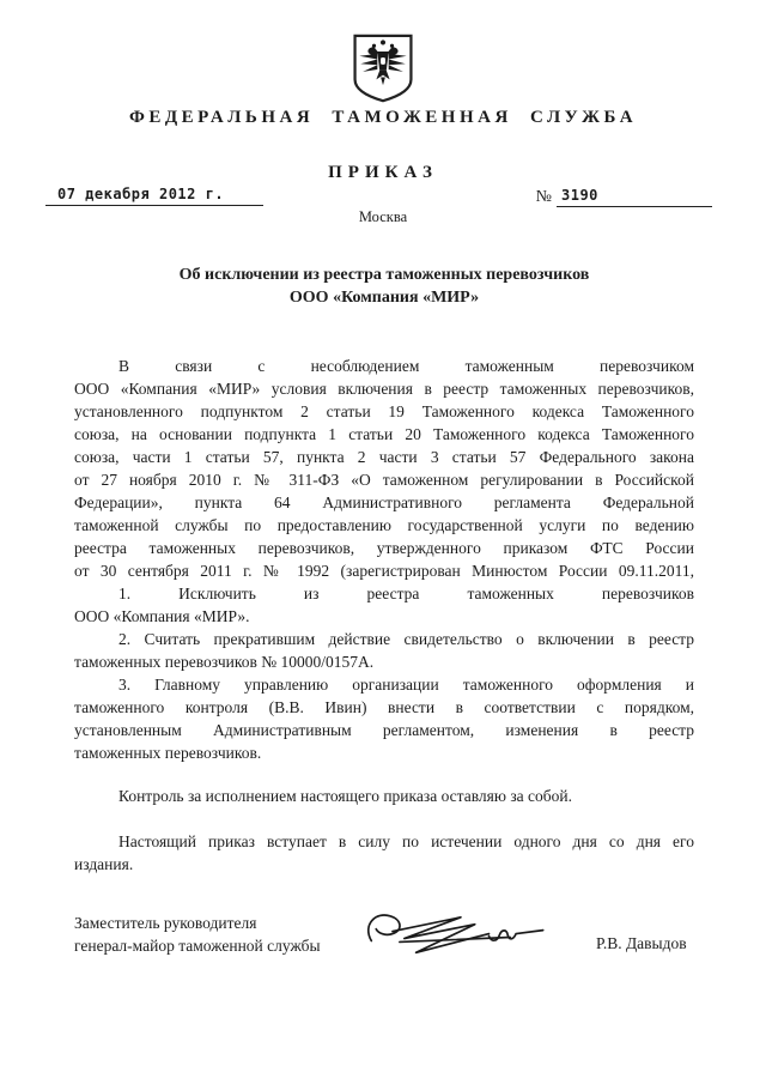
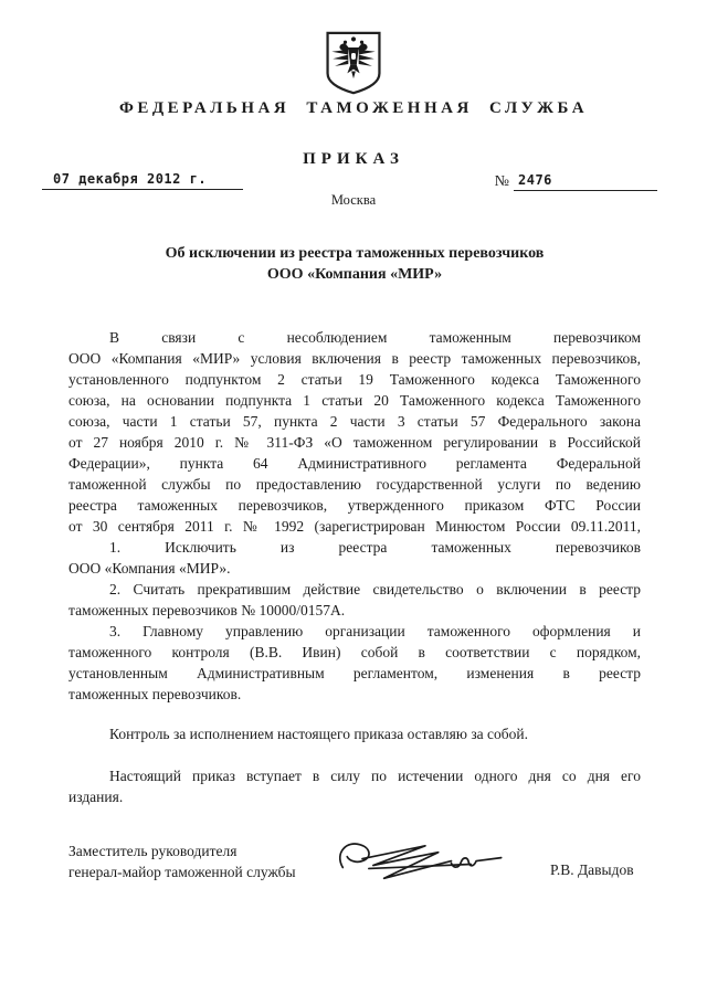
  ФЕДЕРАЛЬНАЯ ТАМОЖЕННАЯ СЛУЖБА
  ПРИКАЗ
  07 декабря 2012 г.
- № 3190
+ № 2476
  Москва
  Об исключении из реестра таможенных перевозчиков
  ООО «Компания «МИР»
  В связи с несоблюдением таможенным перевозчиком
  ООО «Компания «МИР» условия включения в реестр таможенных перевозчиков,
  установленного подпунктом 2 статьи 19 Таможенного кодекса Таможенного
  союза, на основании подпункта 1 статьи 20 Таможенного кодекса Таможенного
  союза, части 1 статьи 57, пункта 2 части 3 статьи 57 Федерального закона
  от 27 ноября 2010 г. № 311-ФЗ «О таможенном регулировании в Российской
  Федерации», пункта 64 Административного регламента Федеральной
  таможенной службы по предоставлению государственной услуги по ведению
  реестра таможенных перевозчиков, утвержденного приказом ФТС России
  от 30 сентября 2011 г. № 1992 (зарегистрирован Минюстом России 09.11.2011,
  1. Исключить из реестра таможенных перевозчиков
  ООО «Компания «МИР».
  2. Считать прекратившим действие свидетельство о включении в реестр
  таможенных перевозчиков № 10000/0157А.
  3. Главному управлению организации таможенного оформления и
- таможенного контроля (В.В. Ивин) внести в соответствии с порядком,
+ таможенного контроля (В.В. Ивин) собой в соответствии с порядком,
  установленным Административным регламентом, изменения в реестр
  таможенных перевозчиков.
  Контроль за исполнением настоящего приказа оставляю за собой.
  Настоящий приказ вступает в силу по истечении одного дня со дня его
  издания.
  Заместитель руководителя
  генерал-майор таможенной службы
  Р.В. Давыдов
